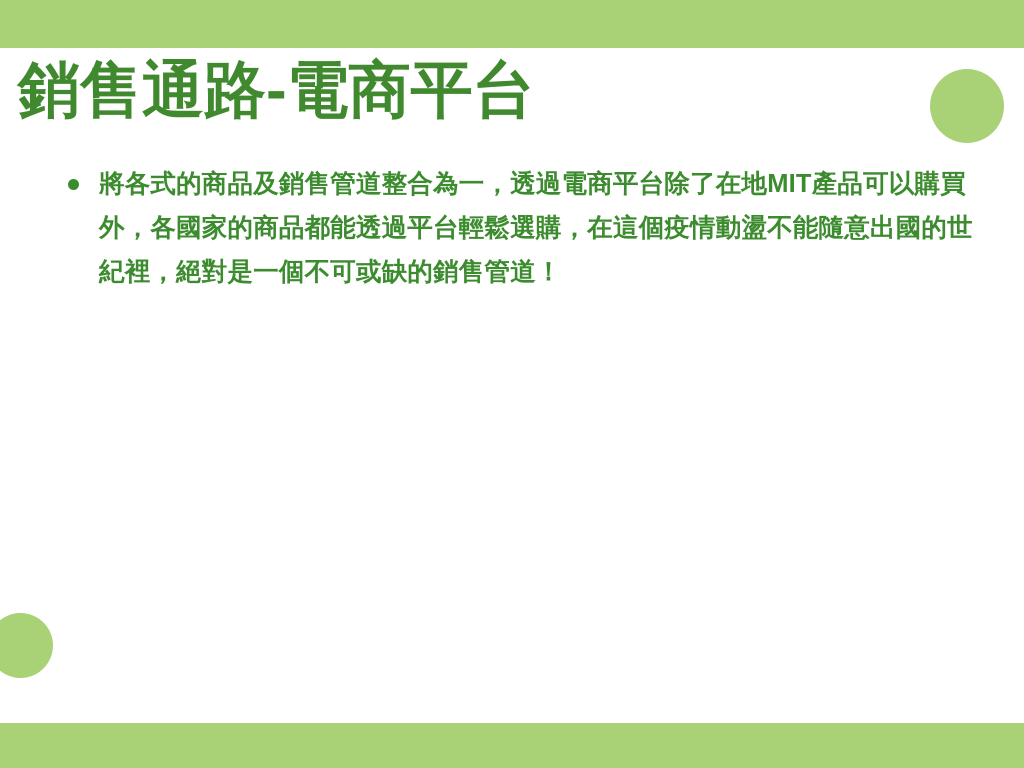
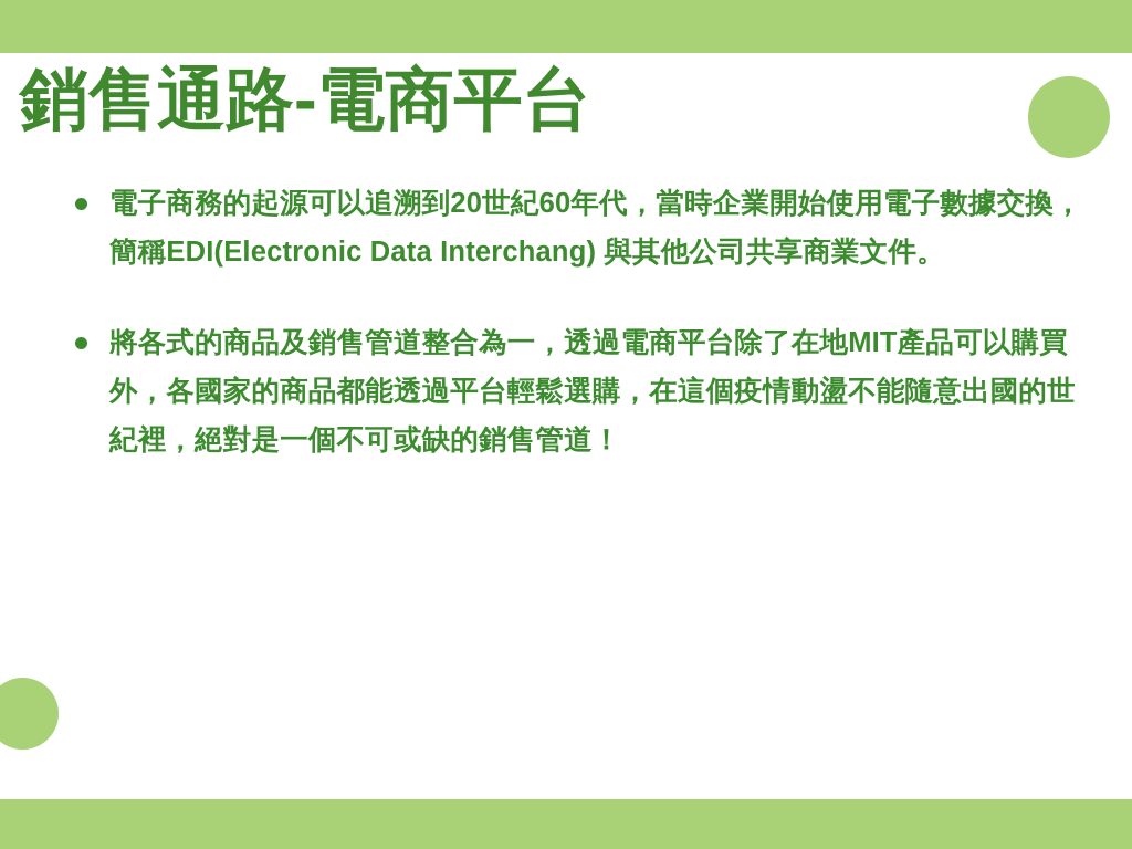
  銷售通路-電商平台
+ 電子商務的起源可以追溯到20世紀60年代，當時企業開始使用電子數據交換，簡稱EDI(Electronic Data Interchang) 與其他公司共享商業文件。
  將各式的商品及銷售管道整合為一，透過電商平台除了在地MIT產品可以購買外，各國家的商品都能透過平台輕鬆選購，在這個疫情動盪不能隨意出國的世紀裡，絕對是一個不可或缺的銷售管道！
